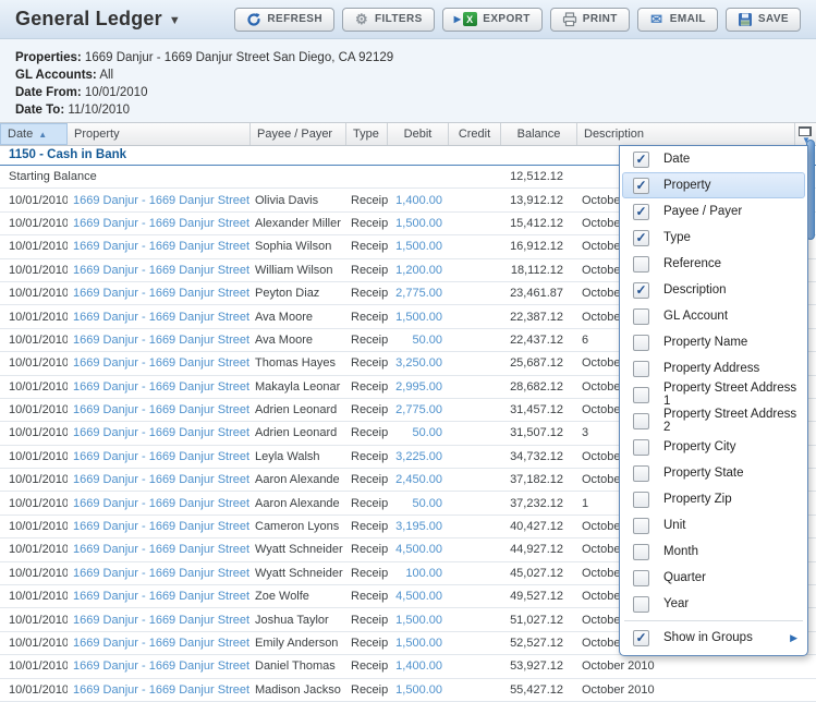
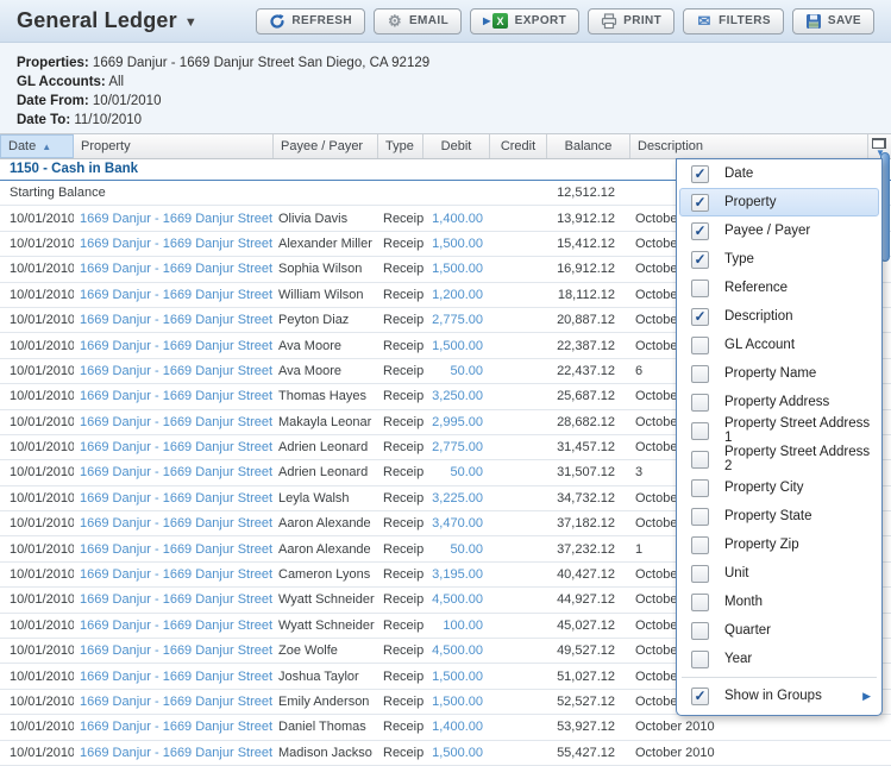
  General Ledger
  ▼
  REFRESH
  ⚙
- FILTERS
+ EMAIL
  ▶
  X
  EXPORT
  PRINT
  ✉
- EMAIL
+ FILTERS
  SAVE
  Properties: 1669 Danjur - 1669 Danjur Street San Diego, CA 92129
  GL Accounts: All
  Date From: 10/01/2010
  Date To: 11/10/2010
  Date
  ▲
  Property
  Payee / Payer
  Type
  Debit
  Credit
  Balance
  Description
  ▼
  1150 - Cash in Bank
  Starting Balance
  12,512.12
  10/01/2010
  1669 Danjur - 1669 Danjur Street
  Olivia Davis
  Receip
  1,400.00
  13,912.12
  10/01/2010
  1669 Danjur - 1669 Danjur Street
  Alexander Miller
  Receip
  1,500.00
  15,412.12
  10/01/2010
  1669 Danjur - 1669 Danjur Street
  Sophia Wilson
  Receip
  1,500.00
  16,912.12
  10/01/2010
  1669 Danjur - 1669 Danjur Street
  William Wilson
  Receip
  1,200.00
  18,112.12
  10/01/2010
  1669 Danjur - 1669 Danjur Street
  Peyton Diaz
  Receip
  2,775.00
- 23,461.87
+ 20,887.12
  10/01/2010
  1669 Danjur - 1669 Danjur Street
  Ava Moore
  Receip
  1,500.00
  22,387.12
  10/01/2010
  1669 Danjur - 1669 Danjur Street
  Ava Moore
  Receip
  50.00
  22,437.12
  6
  10/01/2010
  1669 Danjur - 1669 Danjur Street
  Thomas Hayes
  Receip
  3,250.00
  25,687.12
  10/01/2010
  1669 Danjur - 1669 Danjur Street
  Makayla Leonar
  Receip
  2,995.00
  28,682.12
  10/01/2010
  1669 Danjur - 1669 Danjur Street
  Adrien Leonard
  Receip
  2,775.00
  31,457.12
  10/01/2010
  1669 Danjur - 1669 Danjur Street
  Adrien Leonard
  Receip
  50.00
  31,507.12
  3
  10/01/2010
  1669 Danjur - 1669 Danjur Street
  Leyla Walsh
  Receip
  3,225.00
  34,732.12
  10/01/2010
  1669 Danjur - 1669 Danjur Street
  Aaron Alexande
  Receip
- 2,450.00
+ 3,470.00
  37,182.12
  10/01/2010
  1669 Danjur - 1669 Danjur Street
  Aaron Alexande
  Receip
  50.00
  37,232.12
  1
  10/01/2010
  1669 Danjur - 1669 Danjur Street
  Cameron Lyons
  Receip
  3,195.00
  40,427.12
  10/01/2010
  1669 Danjur - 1669 Danjur Street
  Wyatt Schneider
  Receip
  4,500.00
  44,927.12
  10/01/2010
  1669 Danjur - 1669 Danjur Street
  Wyatt Schneider
  Receip
  100.00
  45,027.12
  10/01/2010
  1669 Danjur - 1669 Danjur Street
  Zoe Wolfe
  Receip
  4,500.00
  49,527.12
  10/01/2010
  1669 Danjur - 1669 Danjur Street
  Joshua Taylor
  Receip
  1,500.00
  51,027.12
  10/01/2010
  1669 Danjur - 1669 Danjur Street
  Emily Anderson
  Receip
  1,500.00
  52,527.12
  10/01/2010
  1669 Danjur - 1669 Danjur Street
  Daniel Thomas
  Receip
  1,400.00
  53,927.12
  October 2010
  10/01/2010
  1669 Danjur - 1669 Danjur Street
  Madison Jackso
  Receip
  1,500.00
  55,427.12
  October 2010
  ✓
  Date
  ✓
  Property
  ✓
  Payee / Payer
  ✓
  Type
  Reference
  ✓
  Description
  GL Account
  Property Name
  Property Address
  Property Street Address 1
  Property Street Address 2
  Property City
  Property State
  Property Zip
  Unit
  Month
  Quarter
  Year
  ✓
  Show in Groups
  ▶
